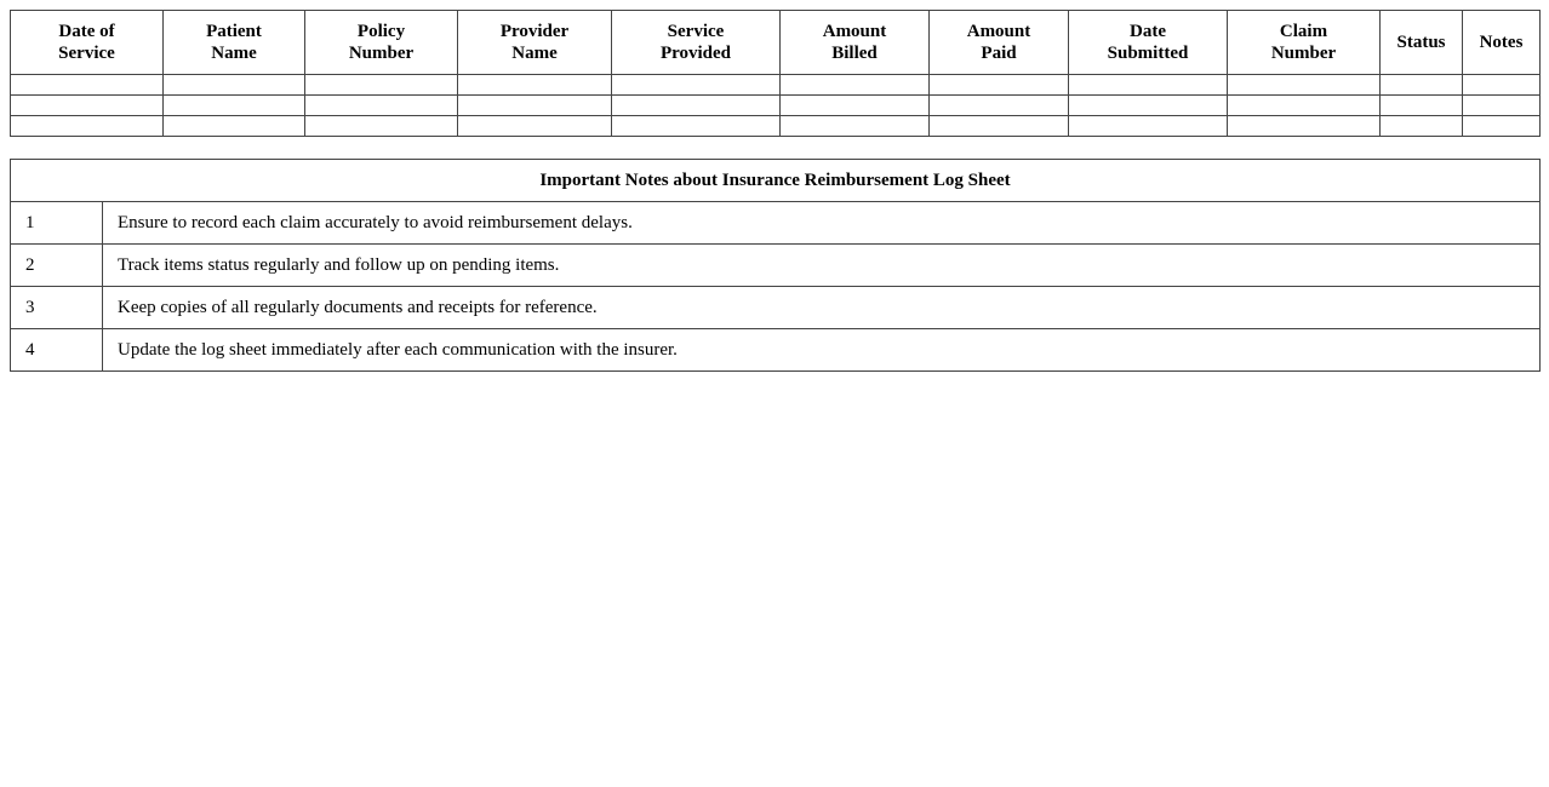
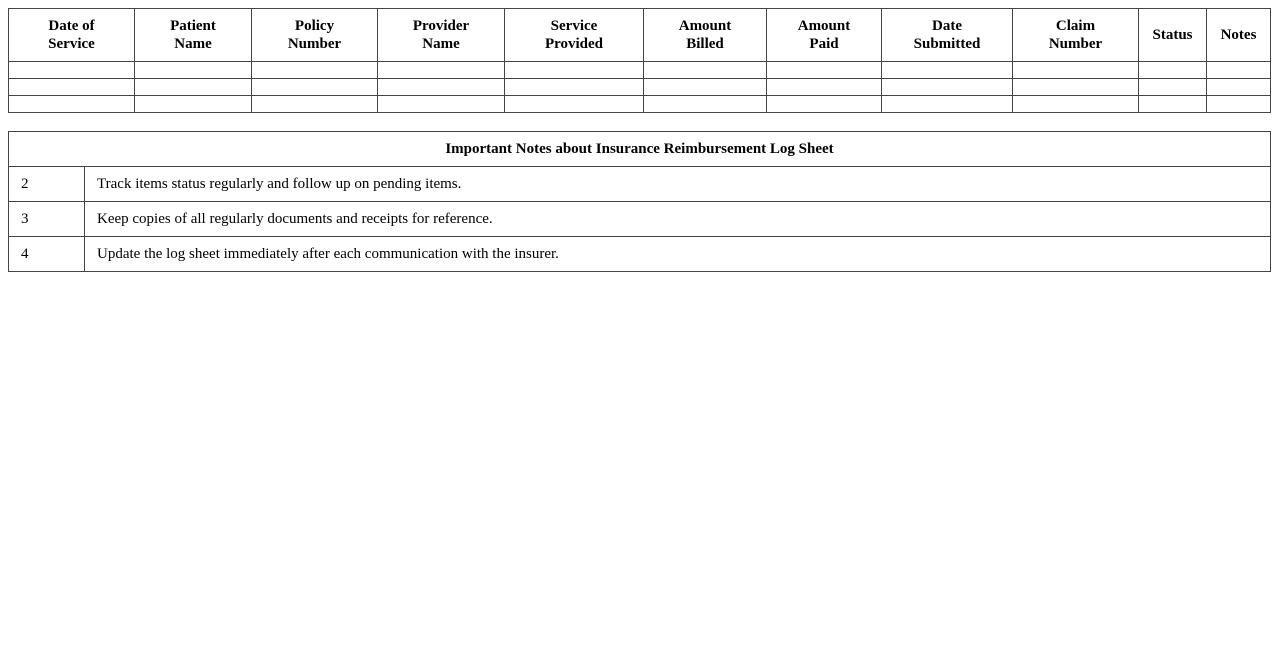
  Date ofService	PatientName	PolicyNumber	ProviderName	ServiceProvided	AmountBilled	AmountPaid	DateSubmitted	ClaimNumber	Status	Notes
  Important Notes about Insurance Reimbursement Log Sheet
- 1	Ensure to record each claim accurately to avoid reimbursement delays.
  2	Track items status regularly and follow up on pending items.
  3	Keep copies of all regularly documents and receipts for reference.
  4	Update the log sheet immediately after each communication with the insurer.
